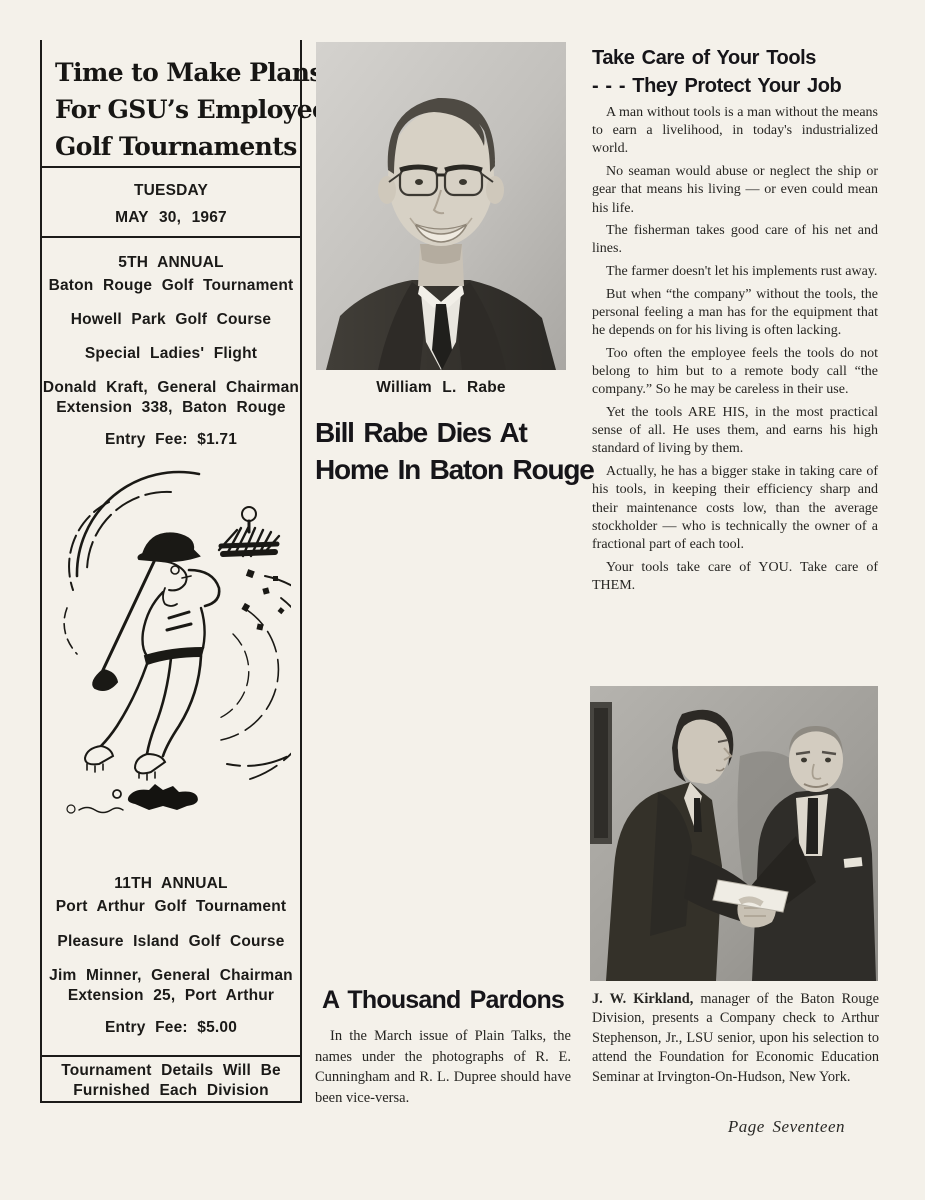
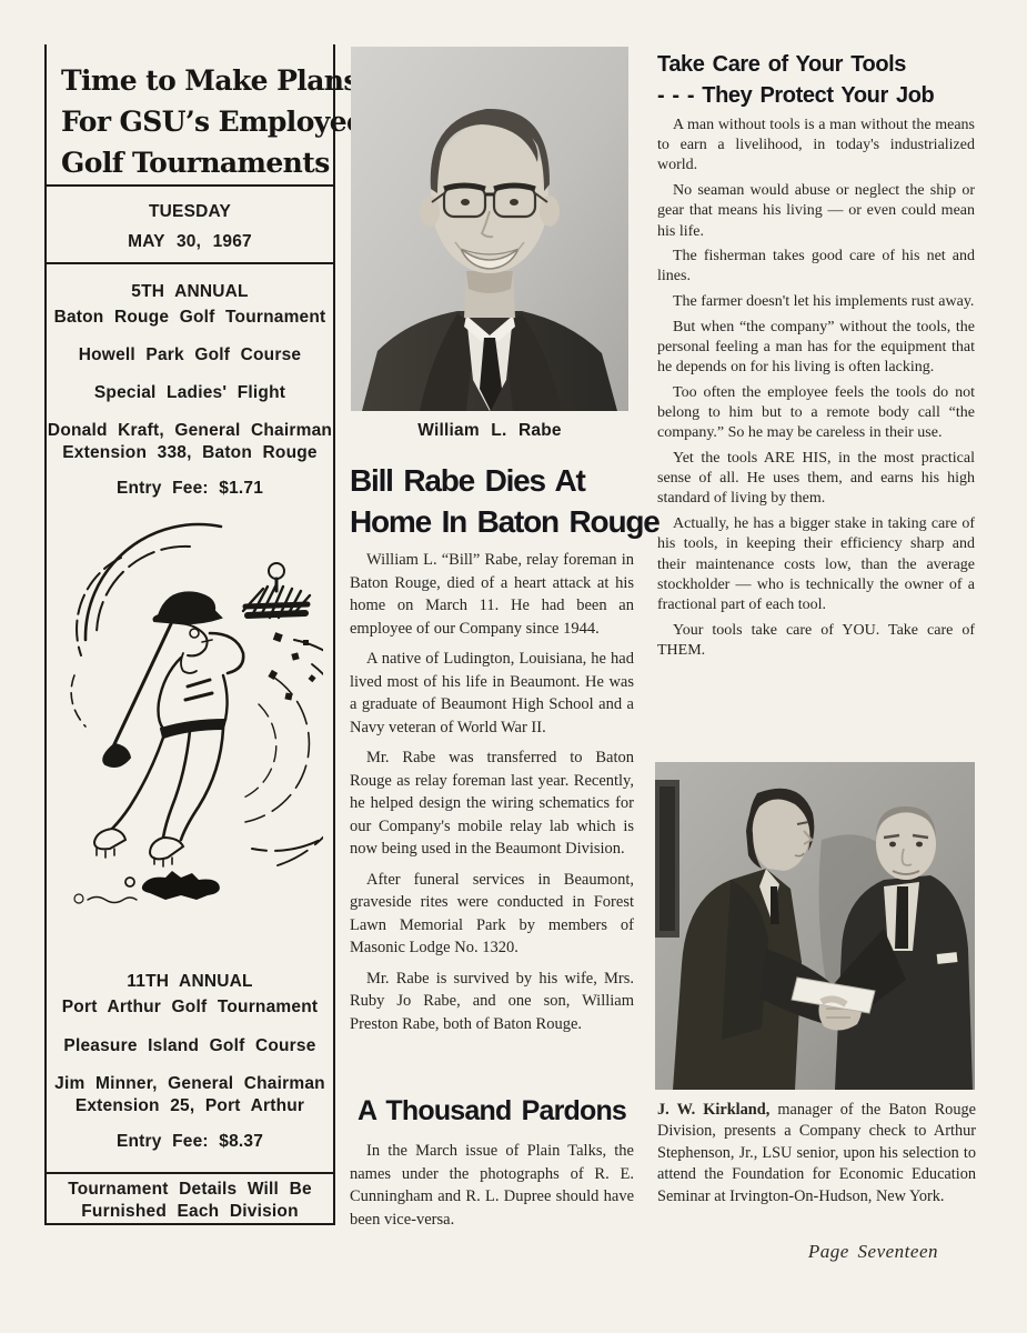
  Time to Make Plan
  For GSU’s Employe
  Golf Tournaments
  TUESDAY
  MAY 30, 1967
  5TH ANNUAL
  Baton Rouge Golf Tournament
  Howell Park Golf Course
  Special Ladies' Flight
  Donald Kraft, General Chairman
  Extension 338, Baton Rouge
  Entry Fee: $1.71
  11TH ANNUAL
  Port Arthur Golf Tournament
  Pleasure Island Golf Course
  Jim Minner, General Chairman
  Extension 25, Port Arthur
- Entry Fee: $5.00
+ Entry Fee: $8.37
  Tournament Details Will Be
  Furnished Each Division
  William L. Rabe
  Bill Rabe Dies At
  Home In Baton Rouge
+ William L. “Bill” Rabe, relay foreman in Baton Rouge, died of a heart attack at his home on March 11. He had been an employee of our Company since 1944.
+ A native of Ludington, Louisiana, he had lived most of his life in Beaumont. He was a graduate of Beaumont High School and a Navy veteran of World War II.
+ Mr. Rabe was transferred to Baton Rouge as relay foreman last year. Recently, he helped design the wiring schematics for our Company's mobile relay lab which is now being used in the Beaumont Division.
+ After funeral services in Beaumont, graveside rites were conducted in Forest Lawn Memorial Park by members of Masonic Lodge No. 1320.
+ Mr. Rabe is survived by his wife, Mrs. Ruby Jo Rabe, and one son, William Preston Rabe, both of Baton Rouge.
  A Thousand Pardons
  In the March issue of Plain Talks, the names under the photographs of R. E. Cunningham and R. L. Dupree should have been vice-versa.
  Take Care of Your Tools
  - - - They Protect Your Job
  A man without tools is a man without the means to earn a livelihood, in today's industrialized world.
  No seaman would abuse or neglect the ship or gear that means his living — or even could mean his life.
  The fisherman takes good care of his net and lines.
  The farmer doesn't let his implements rust away.
  But when “the company” without the tools, the personal feeling a man has for the equipment that he depends on for his living is often lacking.
  Too often the employee feels the tools do not belong to him but to a remote body call “the company.” So he may be careless in their use.
  Yet the tools ARE HIS, in the most practical sense of all. He uses them, and earns his high standard of living by them.
  Actually, he has a bigger stake in taking care of his tools, in keeping their efficiency sharp and their maintenance costs low, than the average stockholder — who is technically the owner of a fractional part of each tool.
  Your tools take care of YOU. Take care of THEM.
  J. W. Kirkland, manager of the Baton Rouge Division, presents a Company check to Arthur Stephenson, Jr., LSU senior, upon his selection to attend the Foundation for Economic Education Seminar at Irvington-On-Hudson, New York.
  Page Seventeen
